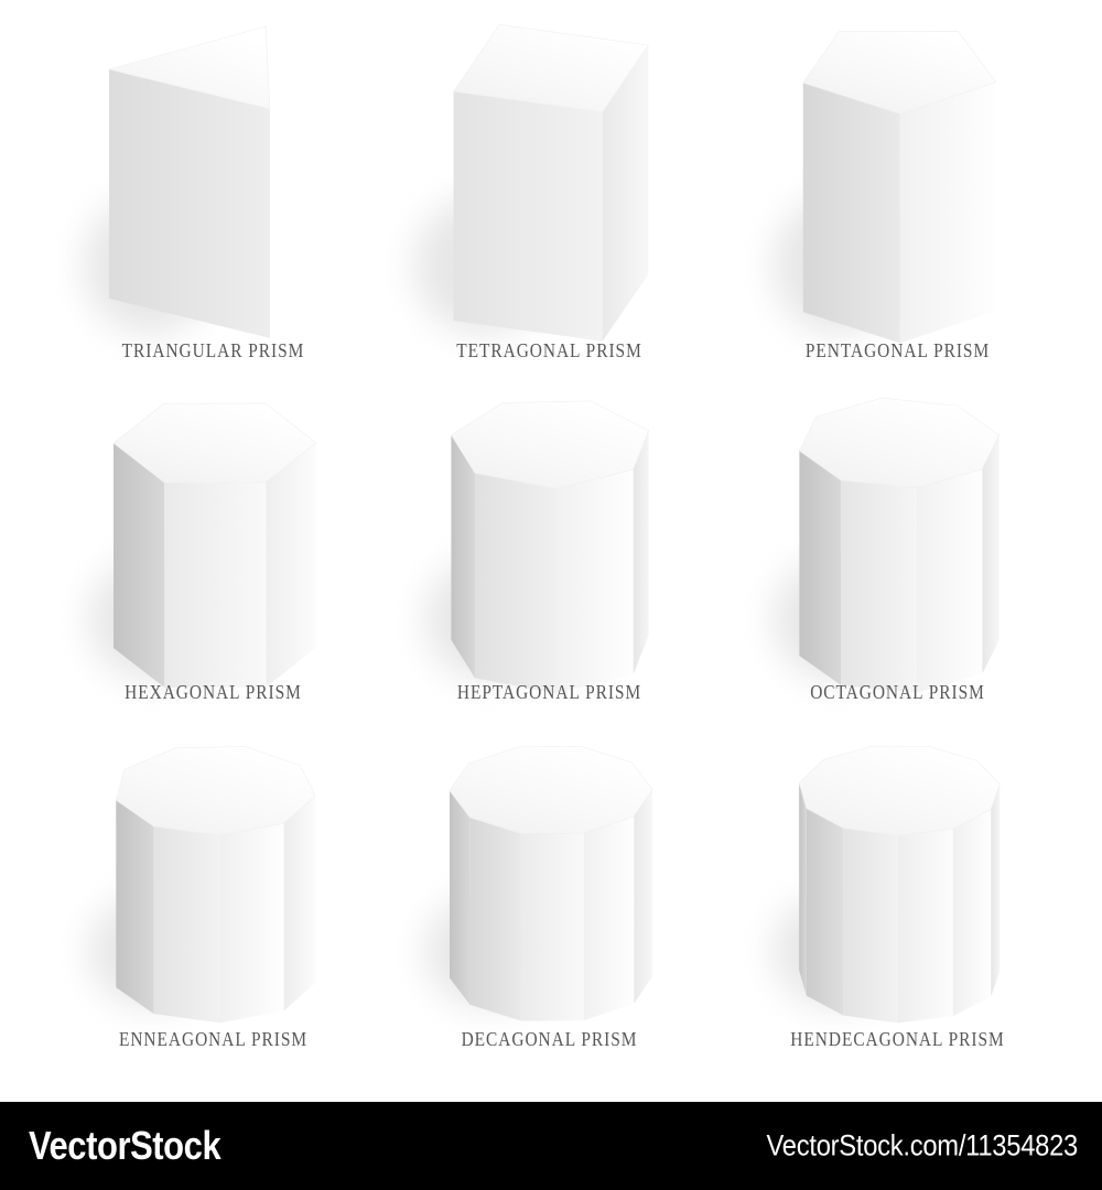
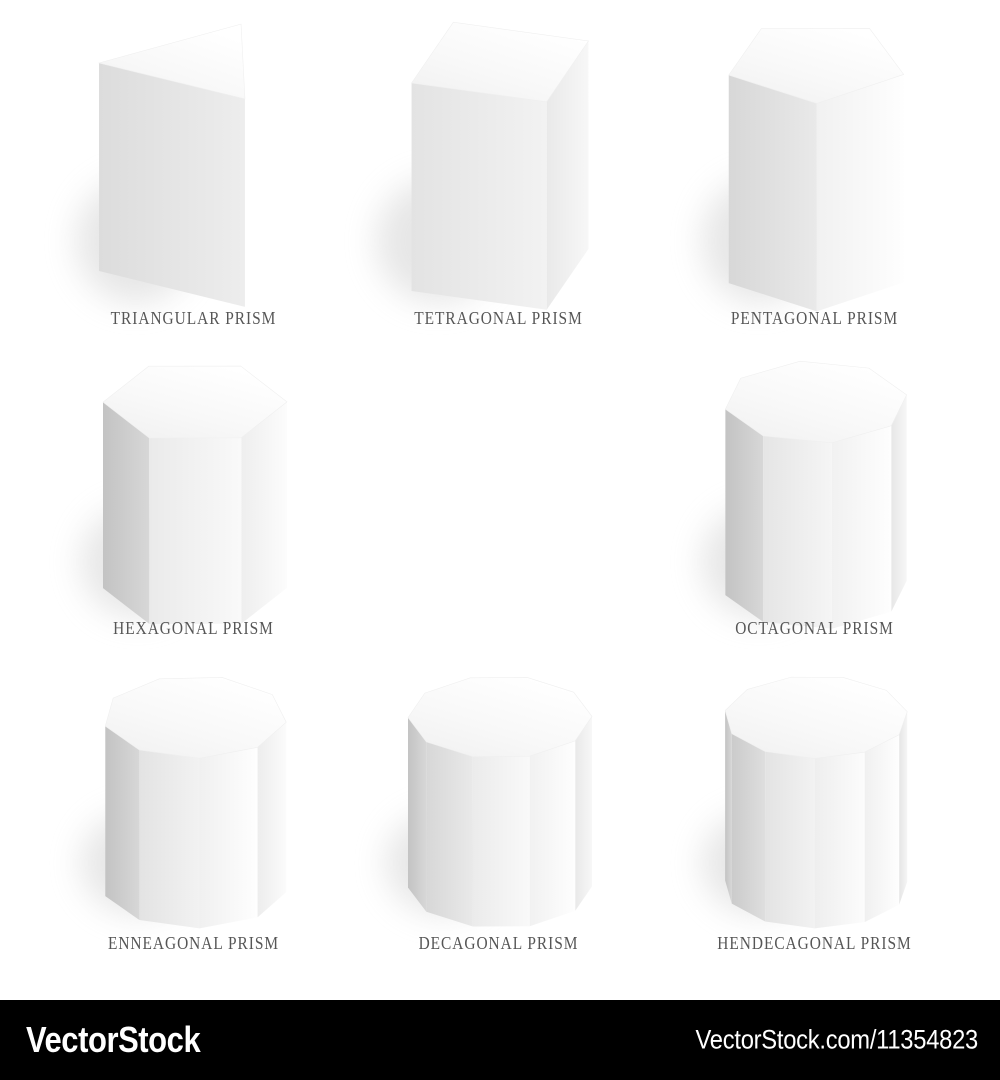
  TRIANGULAR PRISM
  TETRAGONAL PRISM
  PENTAGONAL PRISM
  HEXAGONAL PRISM
- HEPTAGONAL PRISM
  OCTAGONAL PRISM
  ENNEAGONAL PRISM
  DECAGONAL PRISM
  HENDECAGONAL PRISM
  VectorStock
  VectorStock.com/11354823
